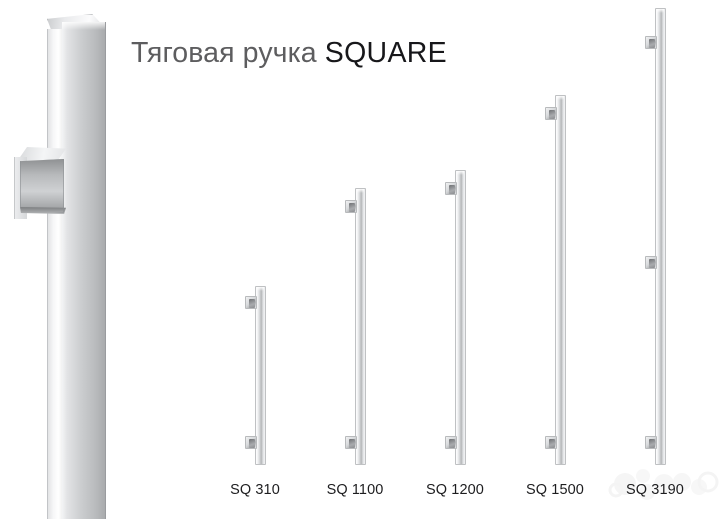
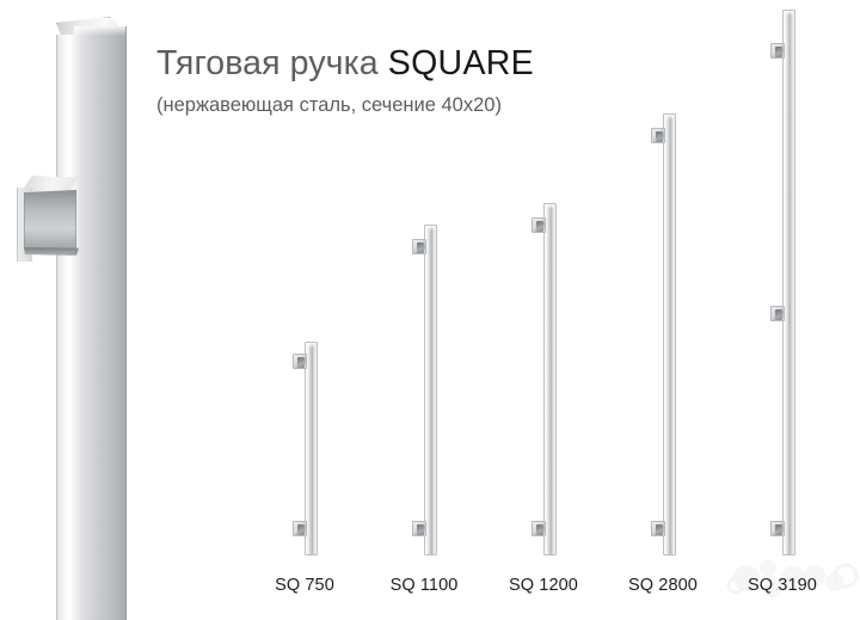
  Тяговая ручка SQUARE
+ (нержавеющая сталь, сечение 40x20)
- SQ 310
+ SQ 750
  SQ 1100
  SQ 1200
- SQ 1500
+ SQ 2800
  SQ 3190
